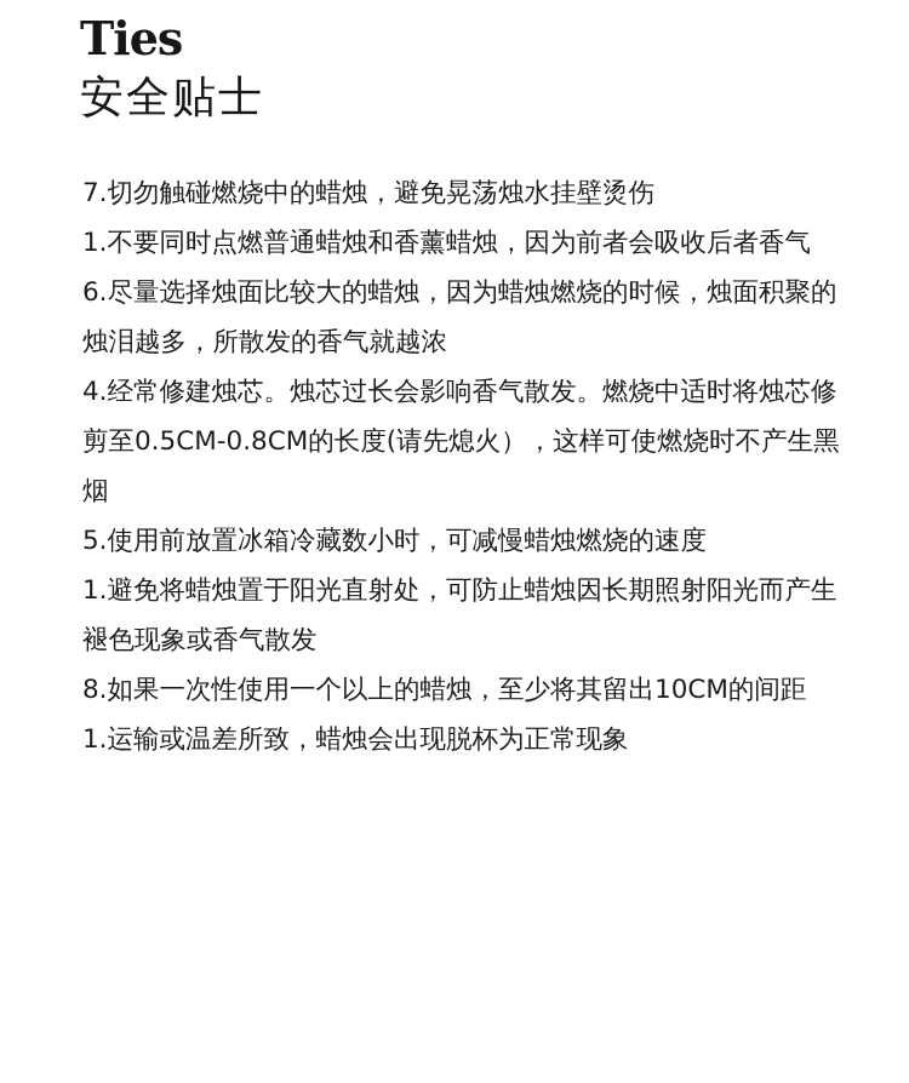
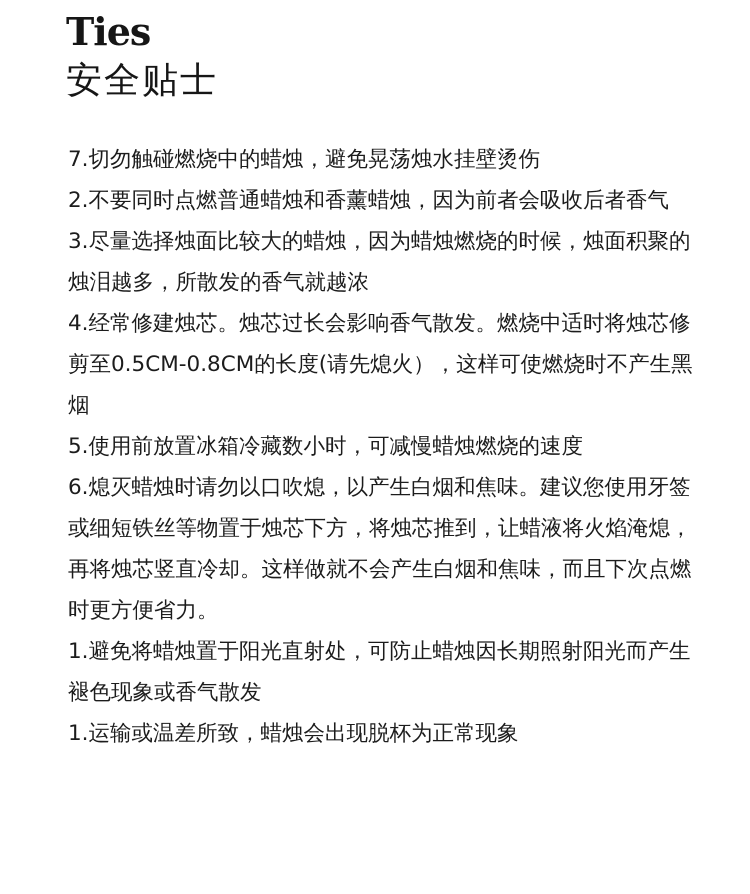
  Ties
  安全贴士
  7.切勿触碰燃烧中的蜡烛，避免晃荡烛水挂壁烫伤
- 1.不要同时点燃普通蜡烛和香薰蜡烛，因为前者会吸收后者香气
+ 2.不要同时点燃普通蜡烛和香薰蜡烛，因为前者会吸收后者香气
- 6.尽量选择烛面比较大的蜡烛，因为蜡烛燃烧的时候，烛面积聚的烛泪越多，所散发的香气就越浓
+ 3.尽量选择烛面比较大的蜡烛，因为蜡烛燃烧的时候，烛面积聚的烛泪越多，所散发的香气就越浓
  4.经常修建烛芯。烛芯过长会影响香气散发。燃烧中适时将烛芯修剪至0.5CM-0.8CM的长度(请先熄火），这样可使燃烧时不产生黑烟
  5.使用前放置冰箱冷藏数小时，可减慢蜡烛燃烧的速度
+ 6.熄灭蜡烛时请勿以口吹熄，以产生白烟和焦味。建议您使用牙签或细短铁丝等物置于烛芯下方，将烛芯推到，让蜡液将火焰淹熄，再将烛芯竖直冷却。这样做就不会产生白烟和焦味，而且下次点燃时更方便省力。
  1.避免将蜡烛置于阳光直射处，可防止蜡烛因长期照射阳光而产生褪色现象或香气散发
- 8.如果一次性使用一个以上的蜡烛，至少将其留出10CM的间距
  1.运输或温差所致，蜡烛会出现脱杯为正常现象
